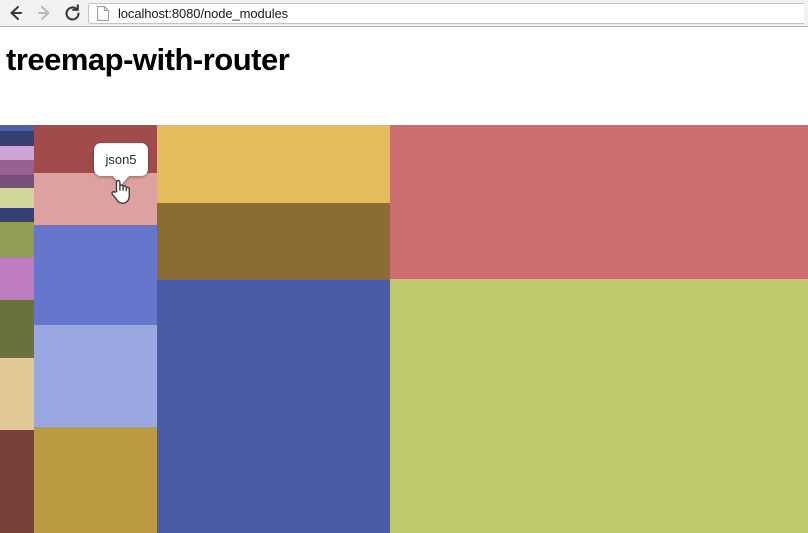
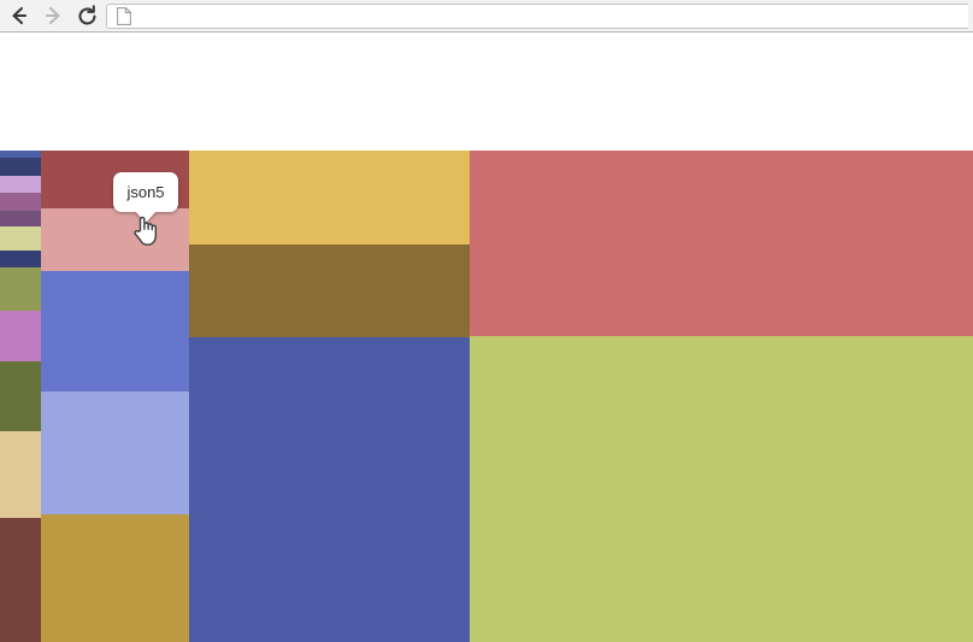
- localhost:8080/node_modules
- treemap-with-router
  json5
